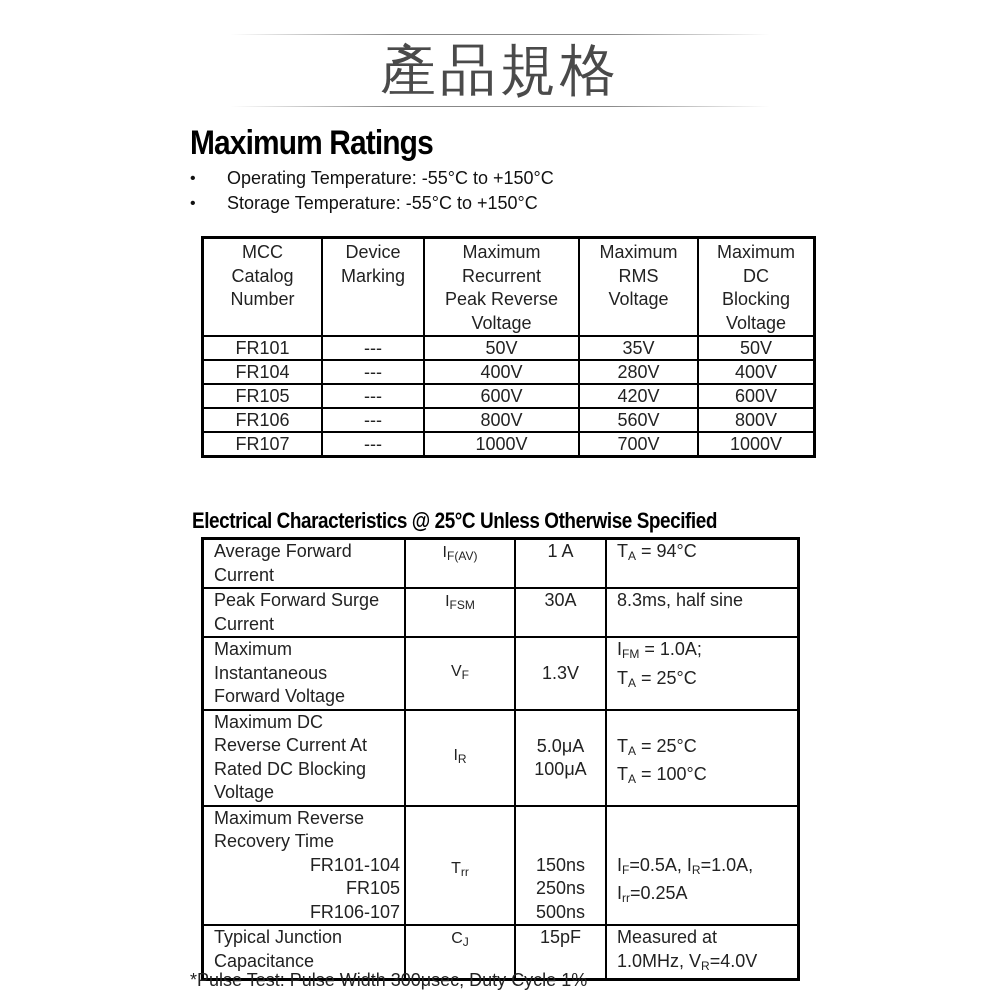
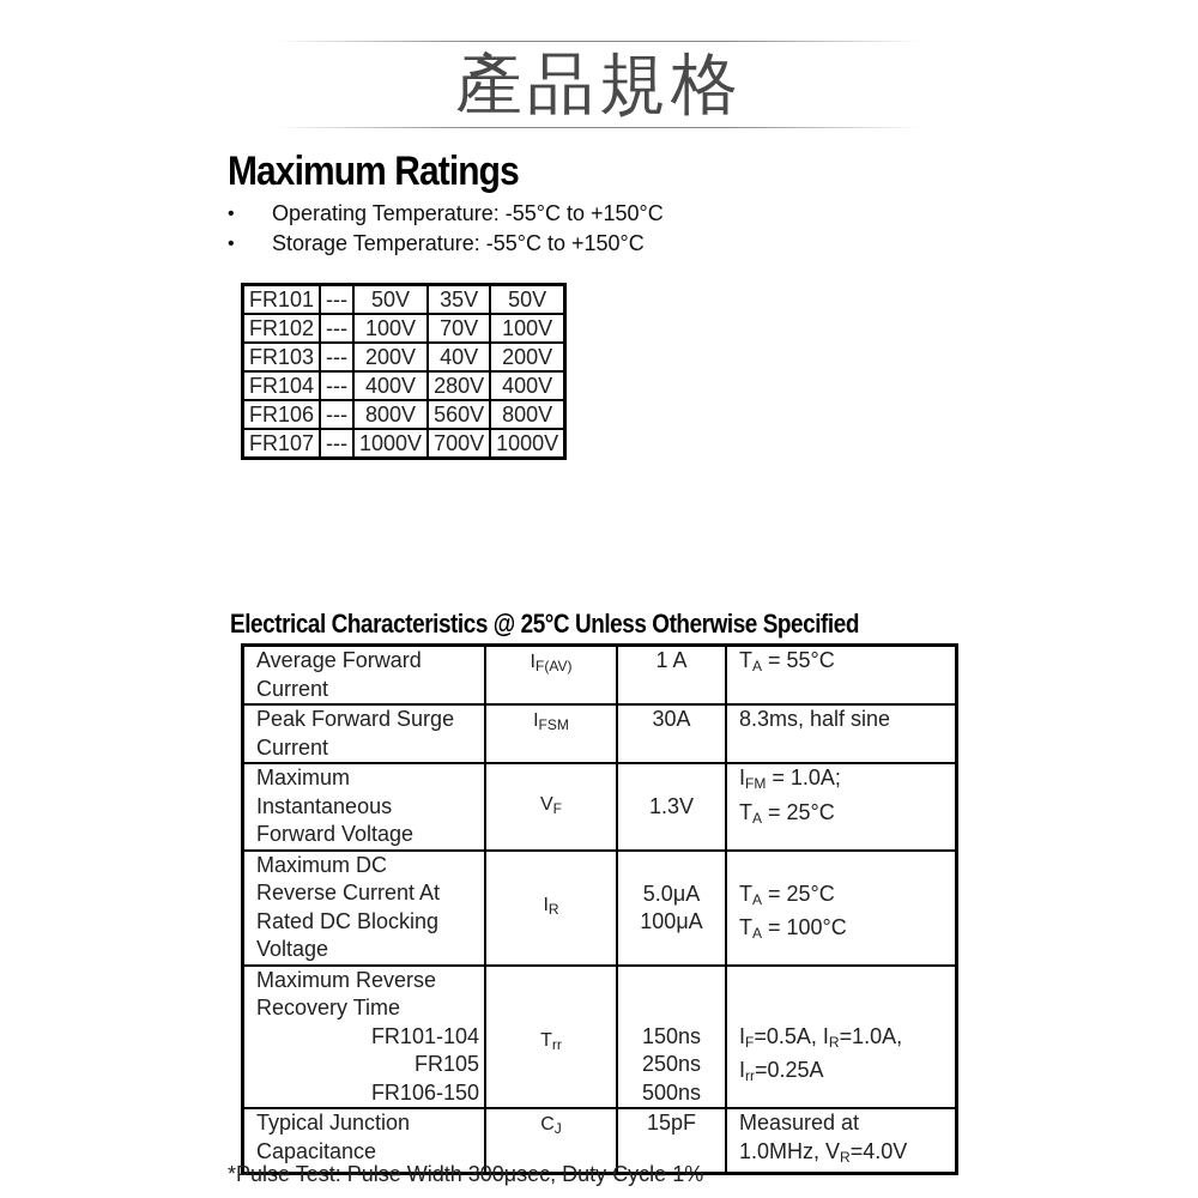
  產品規格
  Maximum Ratings
  •
  Operating Temperature: -55°C to +150°C
  •
  Storage Temperature: -55°C to +150°C
- MCCCatalogNumber	DeviceMarking	MaximumRecurrentPeak ReverseVoltage	MaximumRMSVoltage	MaximumDCBlockingVoltage
  FR101	---	50V	35V	50V
+ FR102	---	100V	70V	100V
+ FR103	---	200V	40V	200V
  FR104	---	400V	280V	400V
- FR105	---	600V	420V	600V
  FR106	---	800V	560V	800V
  FR107	---	1000V	700V	1000V
  Electrical Characteristics @ 25°C Unless Otherwise Specified
- Average ForwardCurrent	IF(AV)	1 A	TA = 94°C
+ Average ForwardCurrent	IF(AV)	1 A	TA = 55°C
  Peak Forward SurgeCurrent	IFSM	30A	8.3ms, half sine
  MaximumInstantaneousForward Voltage	VF	1.3V	IFM = 1.0A; TA = 25°C
  Maximum DCReverse Current AtRated DC BlockingVoltage	IR	5.0μA100μA	TA = 25°C TA = 100°C
- Maximum ReverseRecovery Time FR101-104 FR105 FR106-107	Trr	150ns250ns500ns	IF=0.5A, IR=1.0A, Irr=0.25A
+ Maximum ReverseRecovery Time FR101-104 FR105 FR106-150	Trr	150ns250ns500ns	IF=0.5A, IR=1.0A, Irr=0.25A
  Typical JunctionCapacitance	CJ	15pF	Measured at 1.0MHz, VR=4.0V
  *Pulse Test: Pulse Width 300μsec, Duty Cycle 1%
